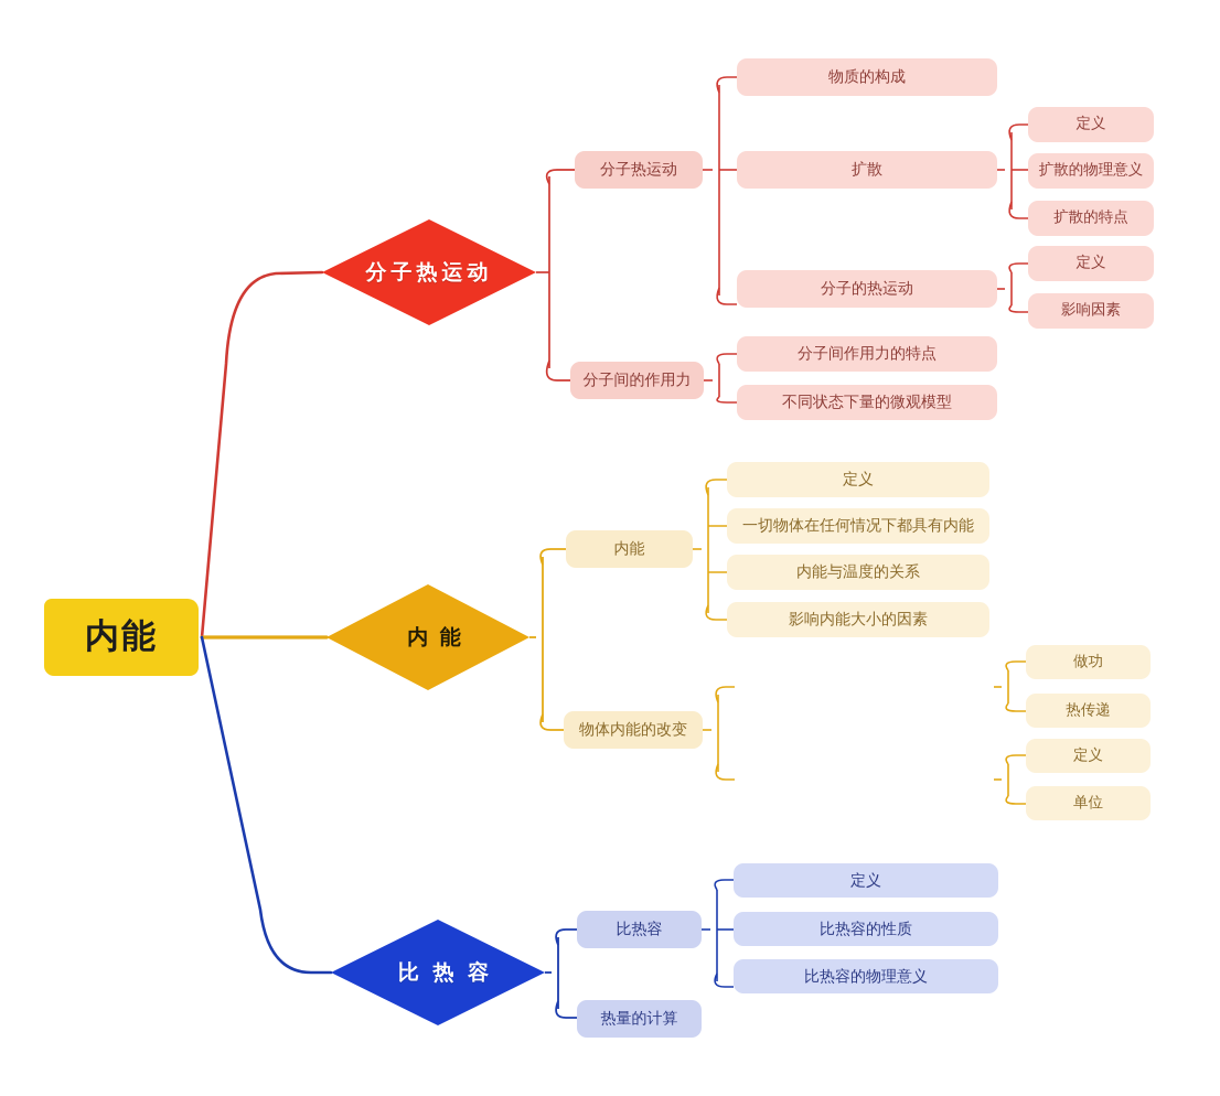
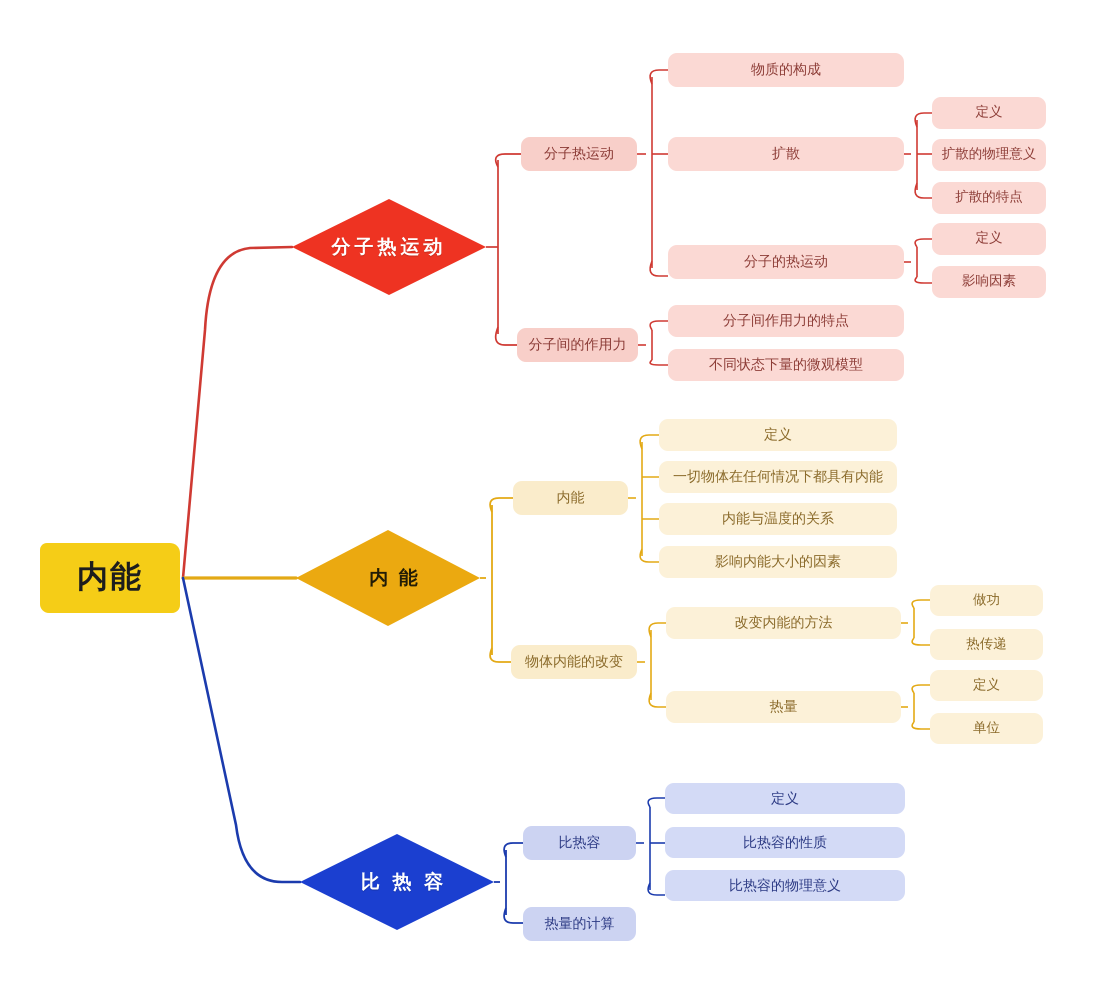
  内能
  分子热运动
  分子热运动
  分子间的作用力
  物质的构成
  扩散
  分子的热运动
  分子间作用力的特点
  不同状态下量的微观模型
  定义
  扩散的物理意义
  扩散的特点
  定义
  影响因素
  内 能
  内能
  物体内能的改变
  定义
  一切物体在任何情况下都具有内能
  内能与温度的关系
  影响内能大小的因素
+ 改变内能的方法
+ 热量
  做功
  热传递
  定义
  单位
  比 热 容
  比热容
  热量的计算
  定义
  比热容的性质
  比热容的物理意义
